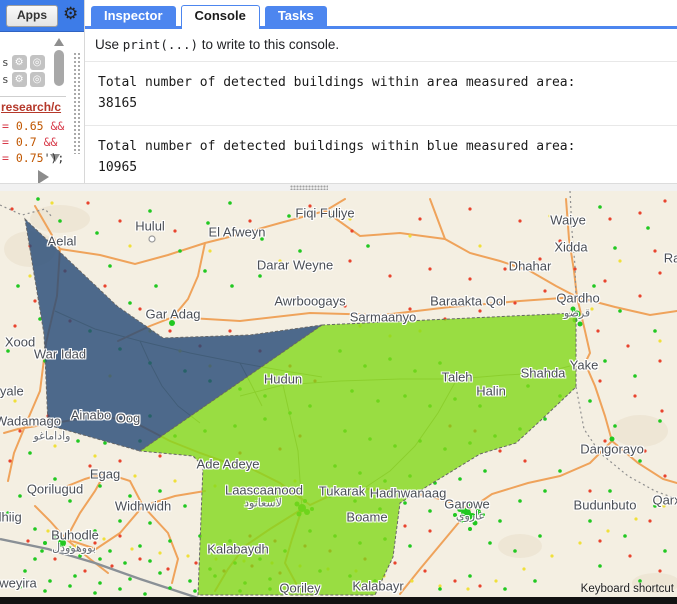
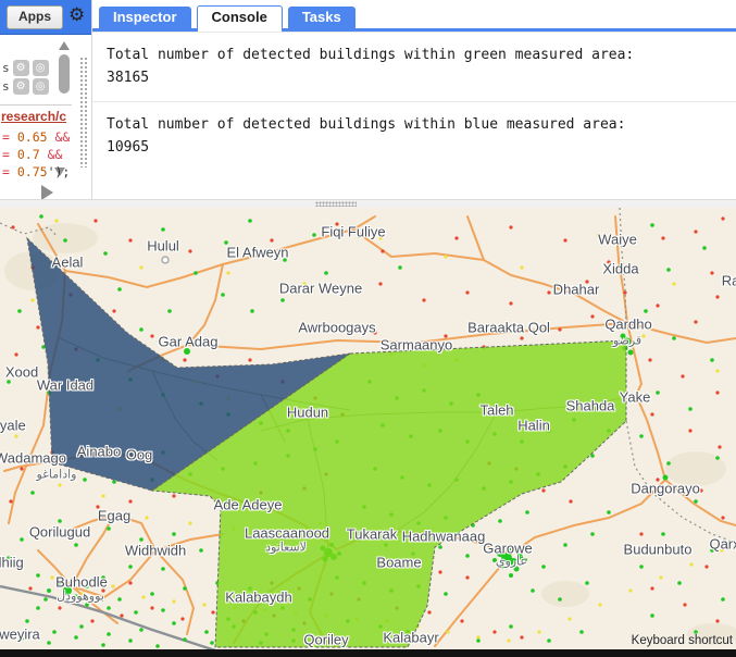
  Apps
  ⚙
  s
  ⚙
  ◎
  s
  ⚙
  ◎
  research/c
  = 0.65 &&
  = 0.7 &&
  = 0.75');
  Inspector
  Console
  Tasks
- Use print(...) to write to this console.
- Total number of detected buildings within area measured area:
+ Total number of detected buildings within green measured area:
  38165
  Total number of detected buildings within blue measured area:
  10965
  Hulul
  Aelal
  El Afweyn
  Fiqi Fuliye
  Waiye
  Xidda
  Dhahar
  Darar Weyne
  Awrboogays
  Sarmaanyo
  Baraakta Qol
  Qardho
  Gar Adag
  Xood
  War Idad
  Hudun
  Taleh
  Halin
  Shahda
  Yake
  Ainabo
  Oog
  Wadamago
  Dangorayo
  Egag
  Ade Adeye
  Qorilugud
  Widhwidh
  Laascaanood
  Tukarak
  Hadhwanaag
  Garowe
  Budunbuto
  Boame
  hiig
  Buhodle
  Kalabaydh
  Qoriley
  Kalabayr
  weyira
  قرضو
  واداماغو
  لاسعانود
  غاروي
  بووهوودل
  Keyboard shortcut
